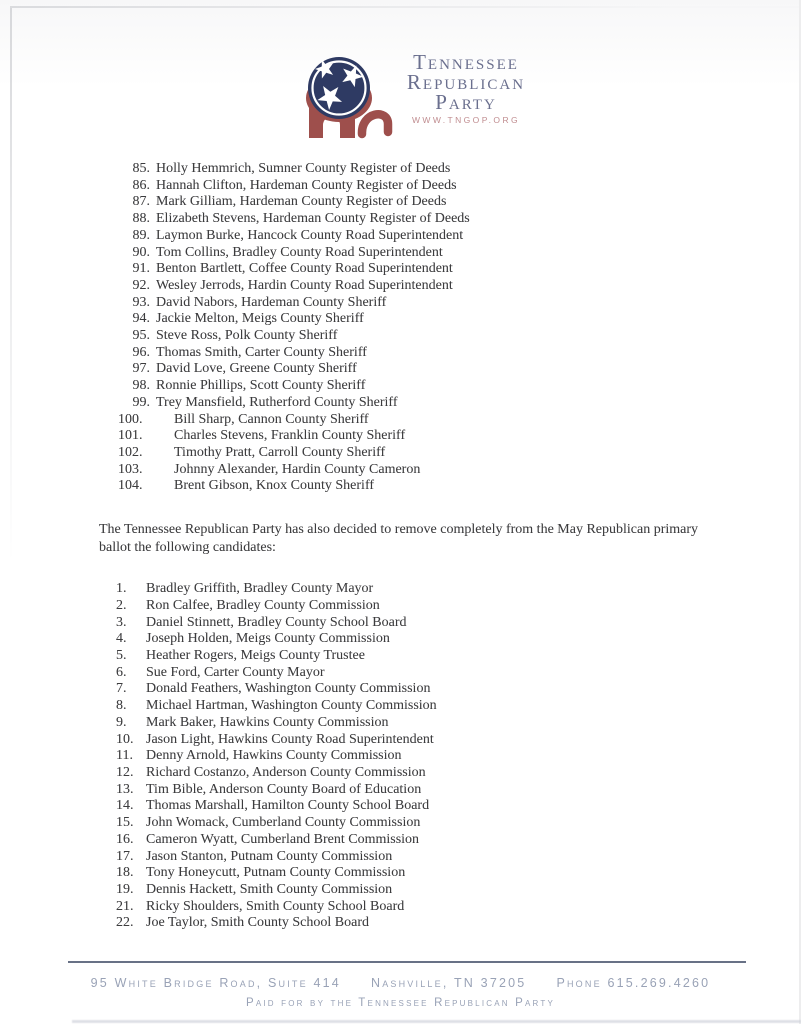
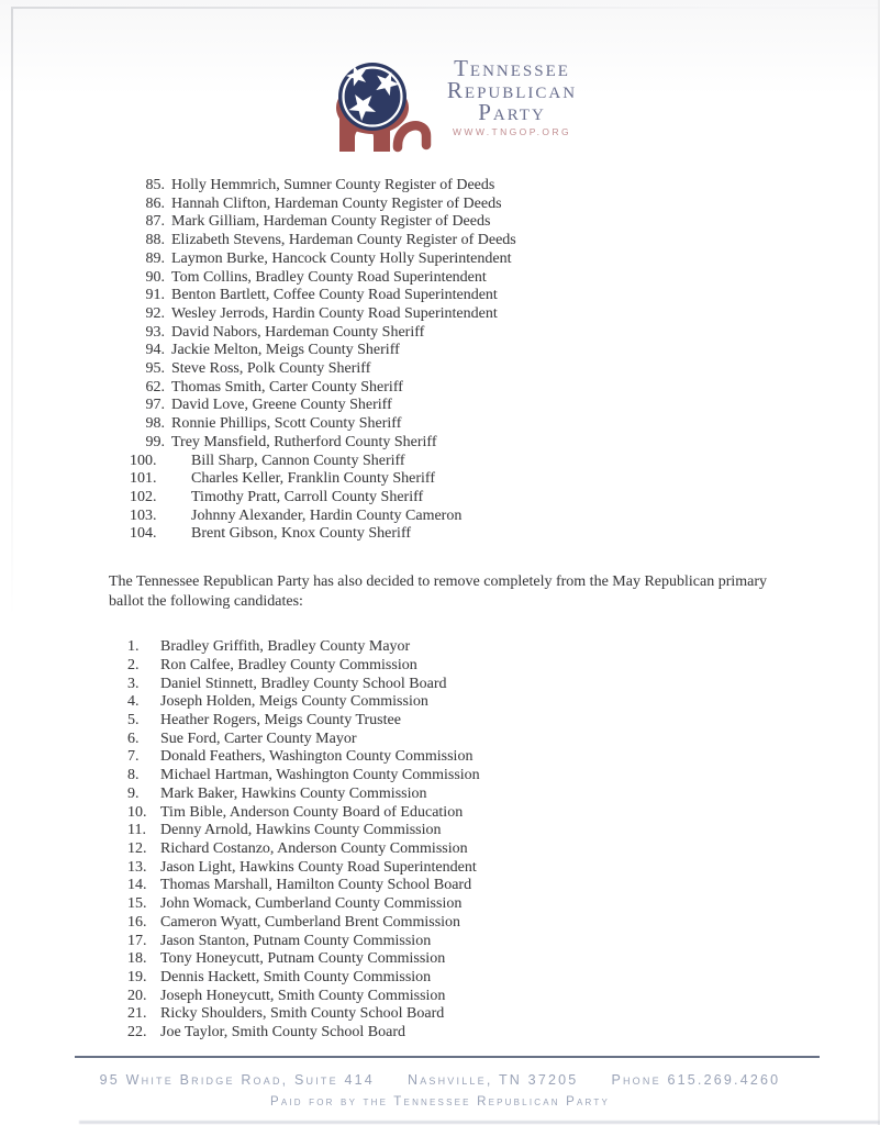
  Tennessee
  Republican
  Party
  WWW.TNGOP.ORG
  85.
  Holly Hemmrich, Sumner County Register of Deeds
  86.
  Hannah Clifton, Hardeman County Register of Deeds
  87.
  Mark Gilliam, Hardeman County Register of Deeds
  88.
  Elizabeth Stevens, Hardeman County Register of Deeds
  89.
- Laymon Burke, Hancock County Road Superintendent
+ Laymon Burke, Hancock County Holly Superintendent
  90.
  Tom Collins, Bradley County Road Superintendent
  91.
  Benton Bartlett, Coffee County Road Superintendent
  92.
  Wesley Jerrods, Hardin County Road Superintendent
  93.
  David Nabors, Hardeman County Sheriff
  94.
  Jackie Melton, Meigs County Sheriff
  95.
  Steve Ross, Polk County Sheriff
- 96.
+ 62.
  Thomas Smith, Carter County Sheriff
  97.
  David Love, Greene County Sheriff
  98.
  Ronnie Phillips, Scott County Sheriff
  99.
  Trey Mansfield, Rutherford County Sheriff
  100.
  Bill Sharp, Cannon County Sheriff
  101.
- Charles Stevens, Franklin County Sheriff
+ Charles Keller, Franklin County Sheriff
  102.
  Timothy Pratt, Carroll County Sheriff
  103.
  Johnny Alexander, Hardin County Cameron
  104.
  Brent Gibson, Knox County Sheriff
  The Tennessee Republican Party has also decided to remove completely from the May Republican primary ballot the following candidates:
  1.
  Bradley Griffith, Bradley County Mayor
  2.
  Ron Calfee, Bradley County Commission
  3.
  Daniel Stinnett, Bradley County School Board
  4.
  Joseph Holden, Meigs County Commission
  5.
  Heather Rogers, Meigs County Trustee
  6.
  Sue Ford, Carter County Mayor
  7.
  Donald Feathers, Washington County Commission
  8.
  Michael Hartman, Washington County Commission
  9.
  Mark Baker, Hawkins County Commission
  10.
- Jason Light, Hawkins County Road Superintendent
+ Tim Bible, Anderson County Board of Education
  11.
  Denny Arnold, Hawkins County Commission
  12.
  Richard Costanzo, Anderson County Commission
  13.
- Tim Bible, Anderson County Board of Education
+ Jason Light, Hawkins County Road Superintendent
  14.
  Thomas Marshall, Hamilton County School Board
  15.
  John Womack, Cumberland County Commission
  16.
  Cameron Wyatt, Cumberland Brent Commission
  17.
  Jason Stanton, Putnam County Commission
  18.
  Tony Honeycutt, Putnam County Commission
  19.
  Dennis Hackett, Smith County Commission
+ 20.
+ Joseph Honeycutt, Smith County Commission
  21.
  Ricky Shoulders, Smith County School Board
  22.
  Joe Taylor, Smith County School Board
  95 White Bridge Road, Suite 414
  Nashville, TN 37205
  Phone 615.269.4260
  Paid for by the Tennessee Republican Party
